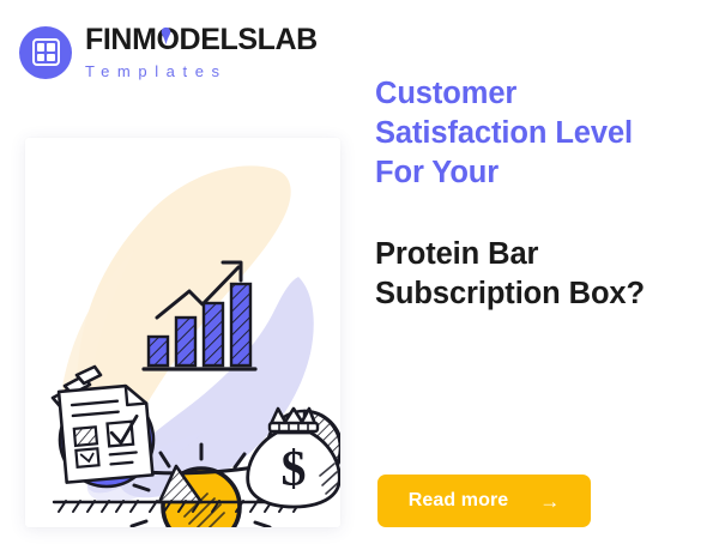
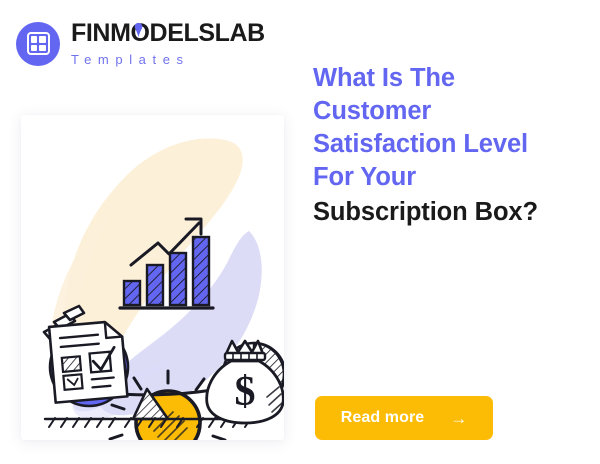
  FINMODELSLAB
  Templates
  $
+ What Is The
  Customer
  Satisfaction Level
  For Your
- Protein Bar
  Subscription Box?
  Read more
  →
